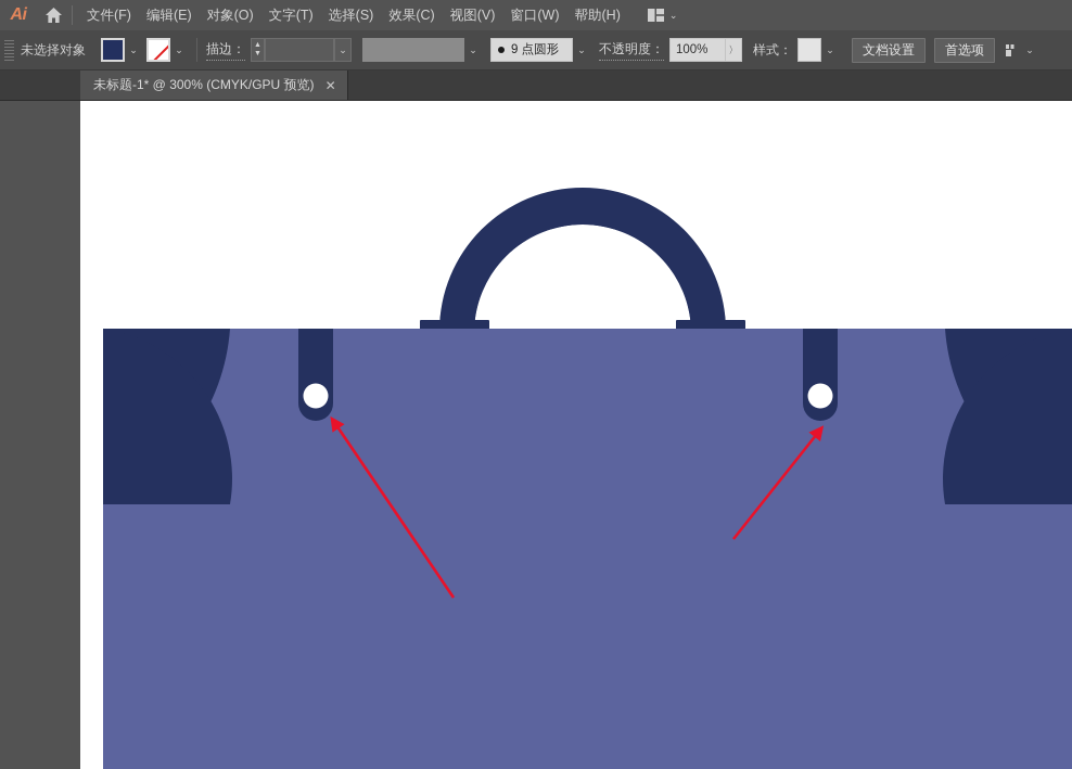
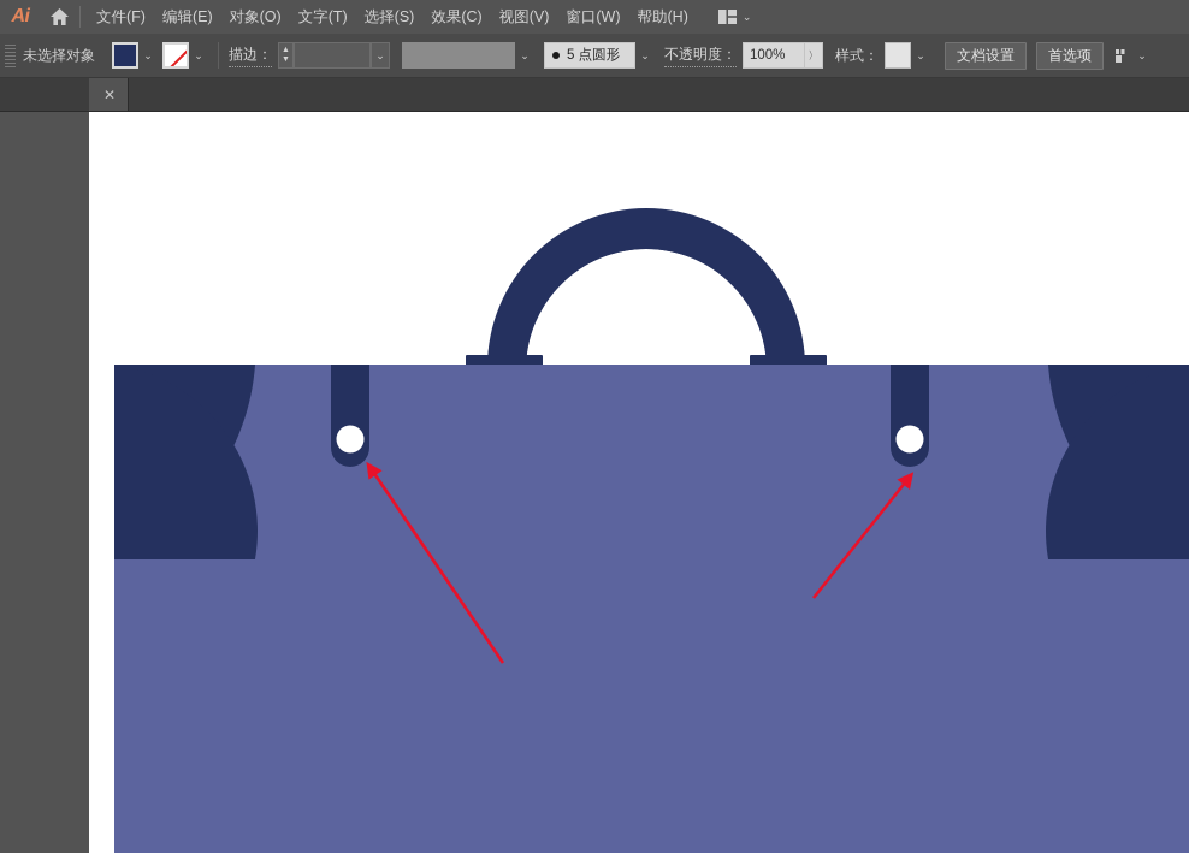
  Ai
  文件(F)
  编辑(E)
  对象(O)
  文字(T)
  选择(S)
  效果(C)
  视图(V)
  窗口(W)
  帮助(H)
  ⌄
  未选择对象
  ⌄
  ⌄
  描边：
  ⌄
  ⌄
- 9 点圆形
+ 5 点圆形
  ⌄
  不透明度：
  100%
  〉
  样式：
  ⌄
  文档设置
  首选项
  ⌄
- 未标题-1* @ 300% (CMYK/GPU 预览)
  ✕
